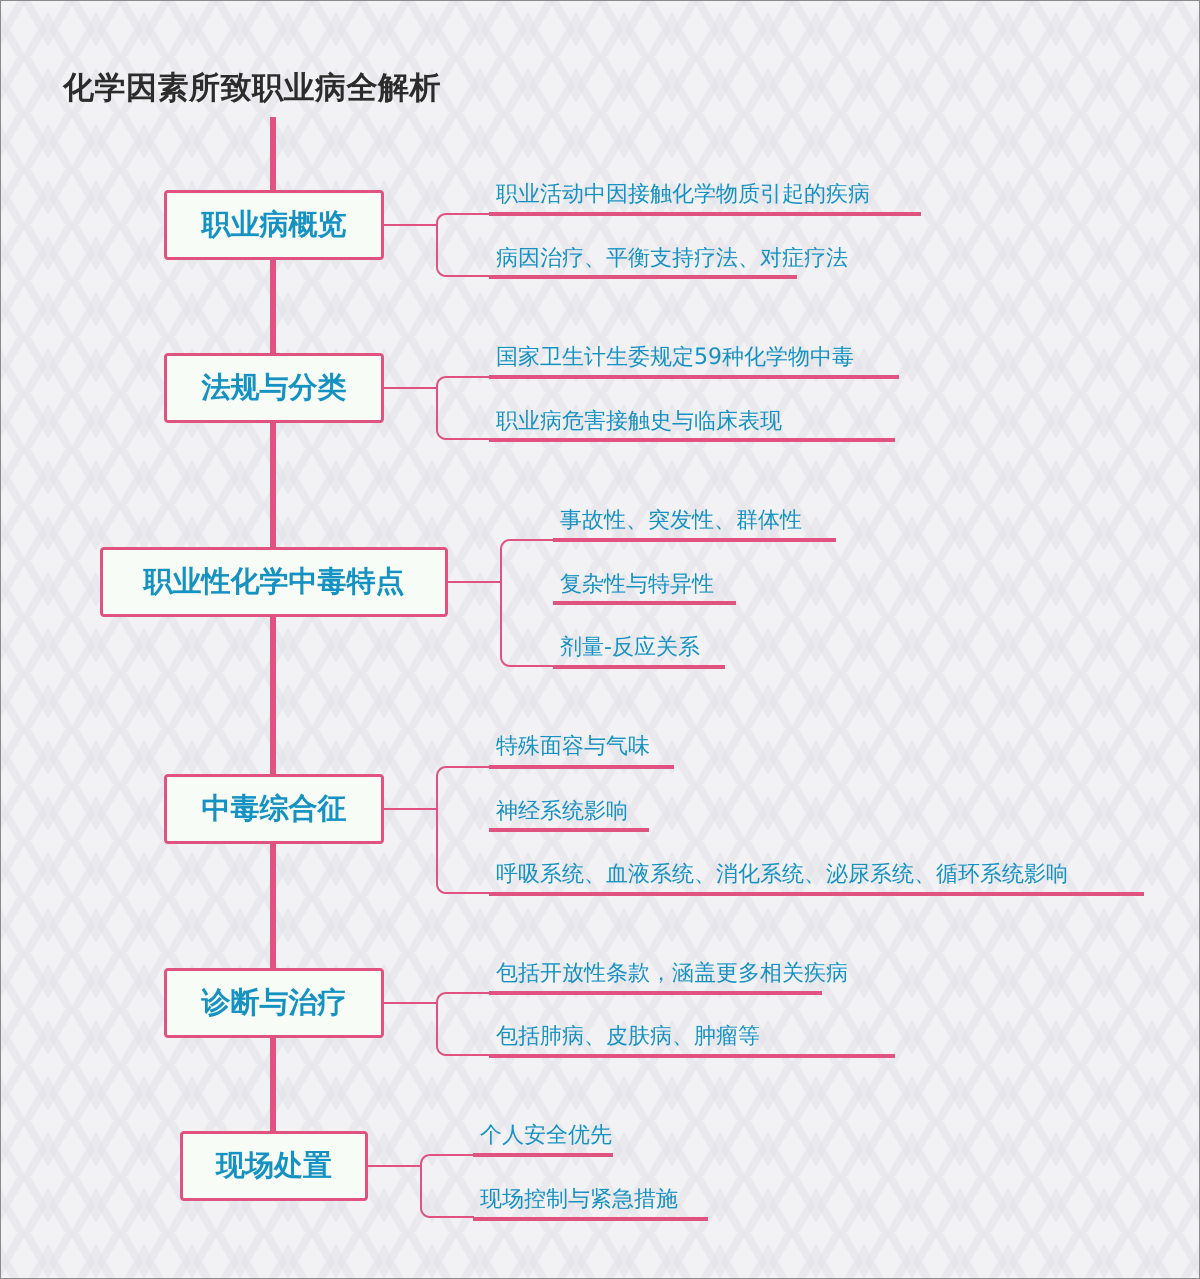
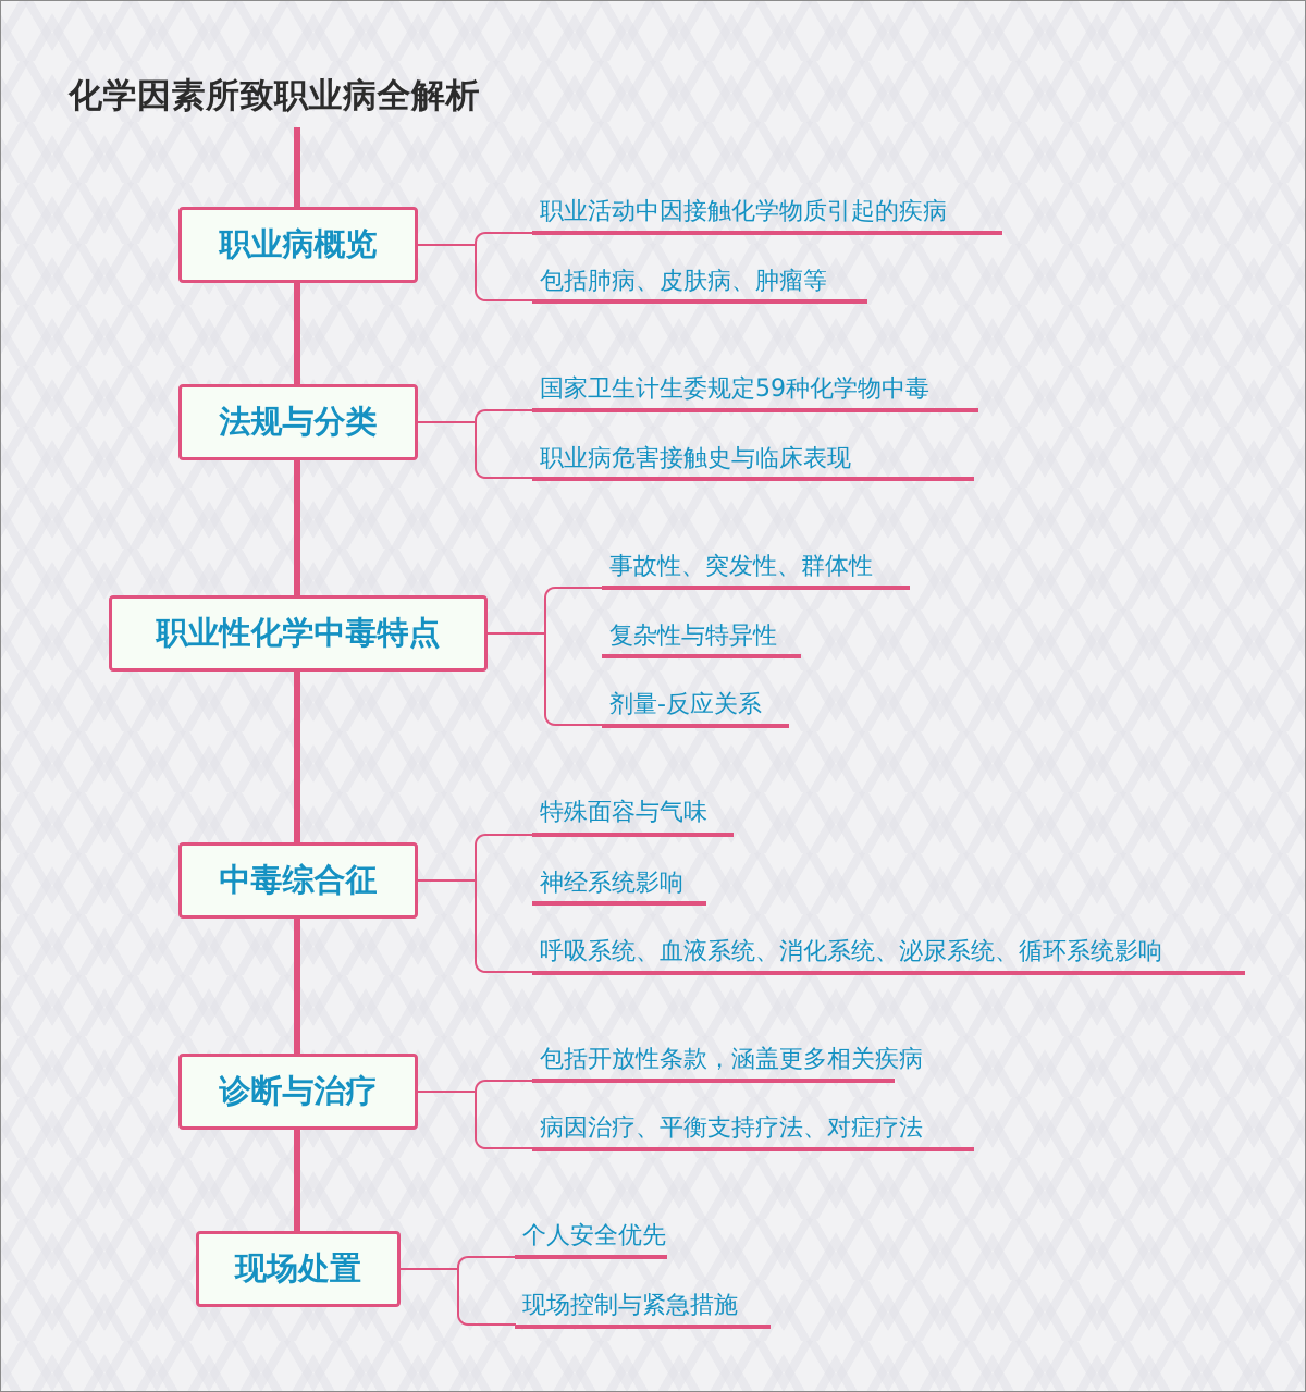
  化学因素所致职业病全解析
  职业病概览
  职业活动中因接触化学物质引起的疾病
- 病因治疗、平衡支持疗法、对症疗法
+ 包括肺病、皮肤病、肿瘤等
  法规与分类
  国家卫生计生委规定59种化学物中毒
  职业病危害接触史与临床表现
  职业性化学中毒特点
  事故性、突发性、群体性
  复杂性与特异性
  剂量-反应关系
  中毒综合征
  特殊面容与气味
  神经系统影响
  呼吸系统、血液系统、消化系统、泌尿系统、循环系统影响
  诊断与治疗
  包括开放性条款，涵盖更多相关疾病
- 包括肺病、皮肤病、肿瘤等
+ 病因治疗、平衡支持疗法、对症疗法
  现场处置
  个人安全优先
  现场控制与紧急措施
